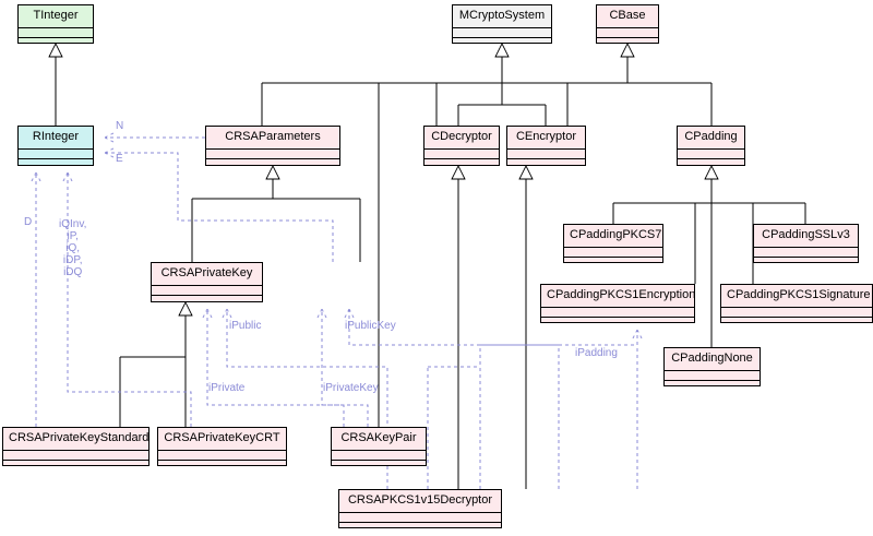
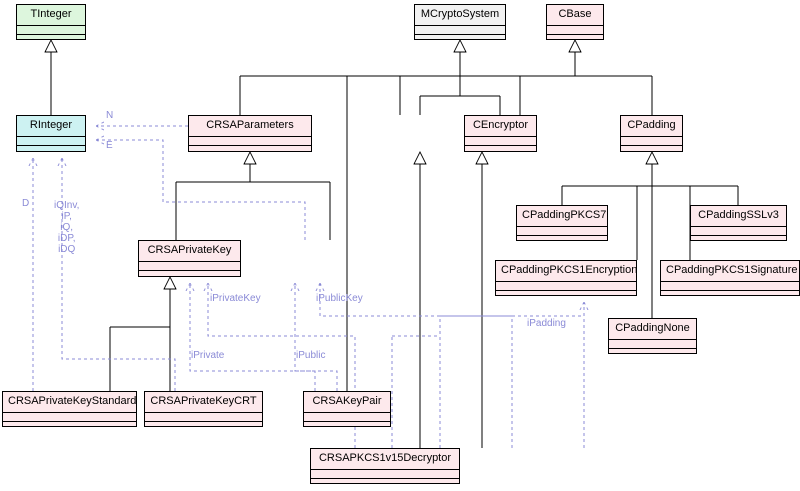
  TInteger
  RInteger
  CRSAParameters
  MCryptoSystem
  CBase
- CDecryptor
  CEncryptor
  CPadding
  CRSAPrivateKey
  CPaddingPKCS7
  CPaddingSSLv3
  CPaddingPKCS1Encryption
  CPaddingPKCS1Signature
  CPaddingNone
  CRSAPrivateKeyStandard
  CRSAPrivateKeyCRT
  CRSAKeyPair
  CRSAPKCS1v15Decryptor
  N
  E
  D
  iQInv,
  iP,
  iQ,
  iDP,
  iDQ
- iPublic
+ iPrivateKey
  iPublicKey
  iPrivate
- iPrivateKey
+ iPublic
  iPadding
